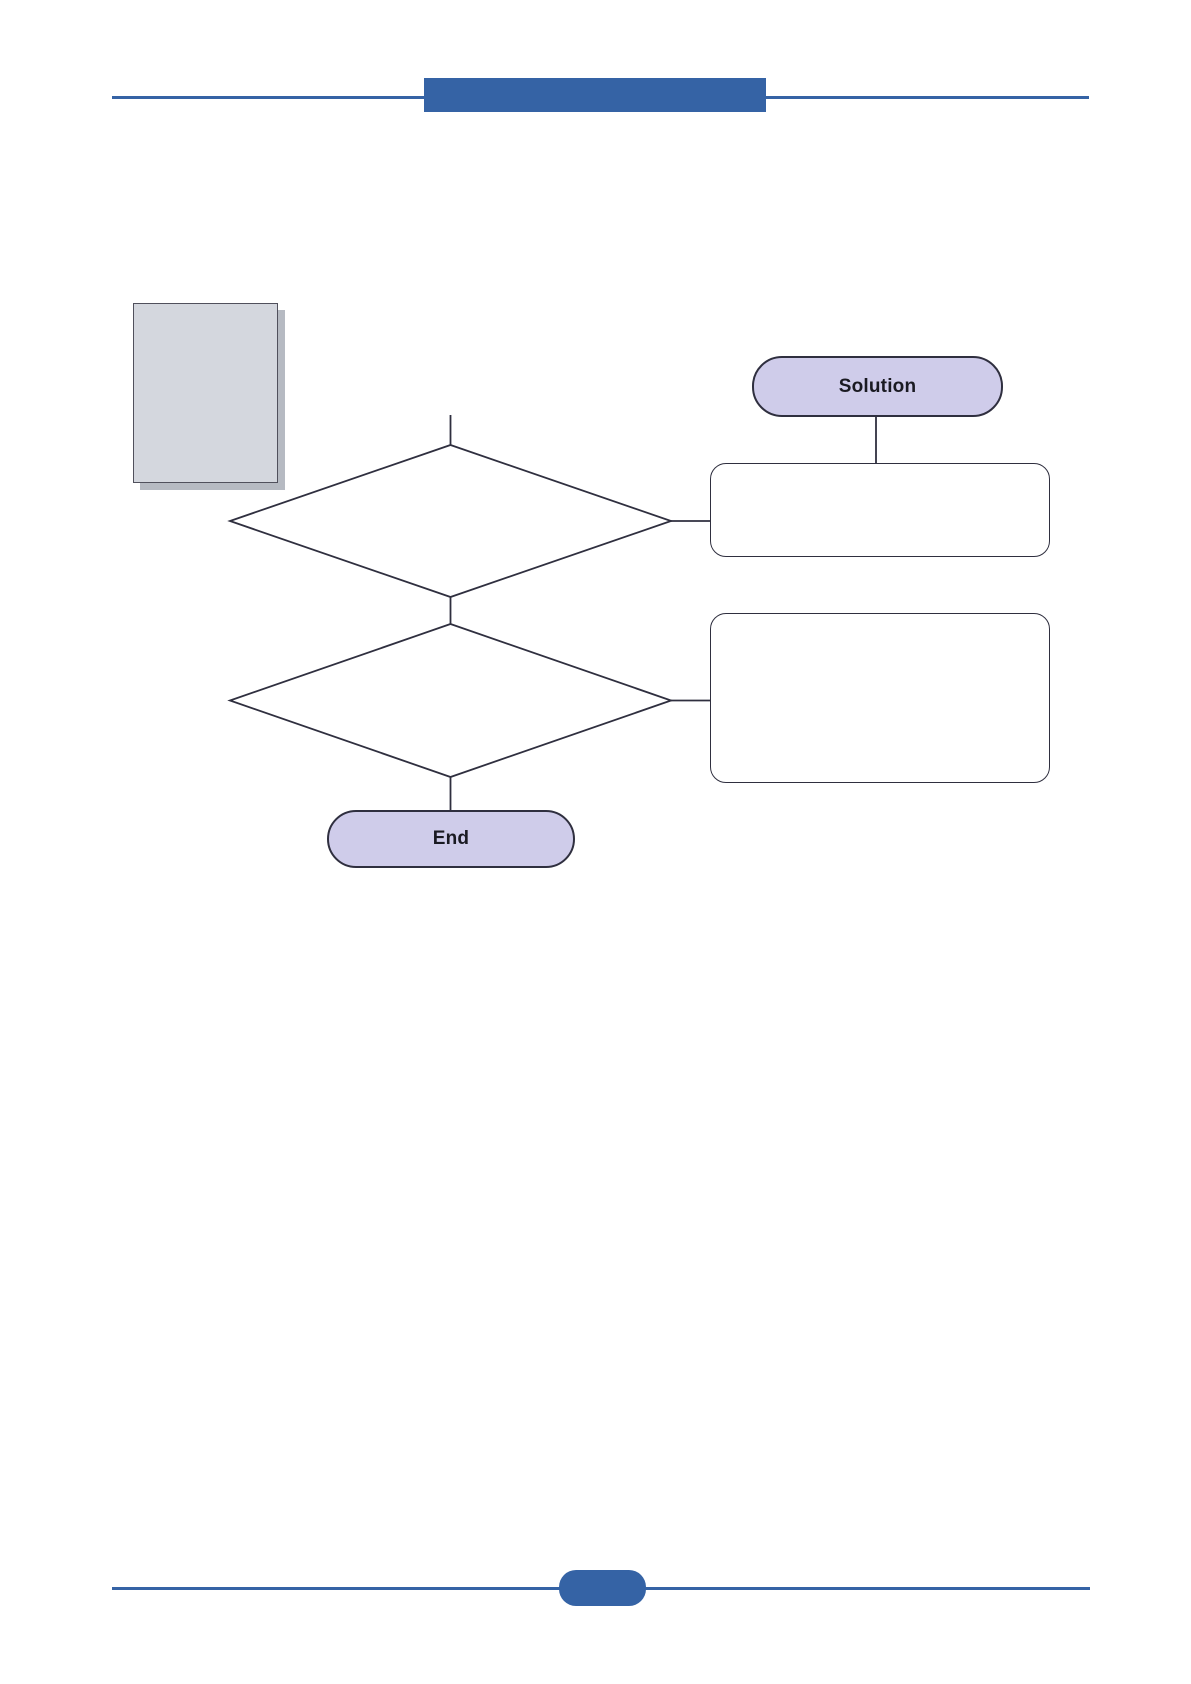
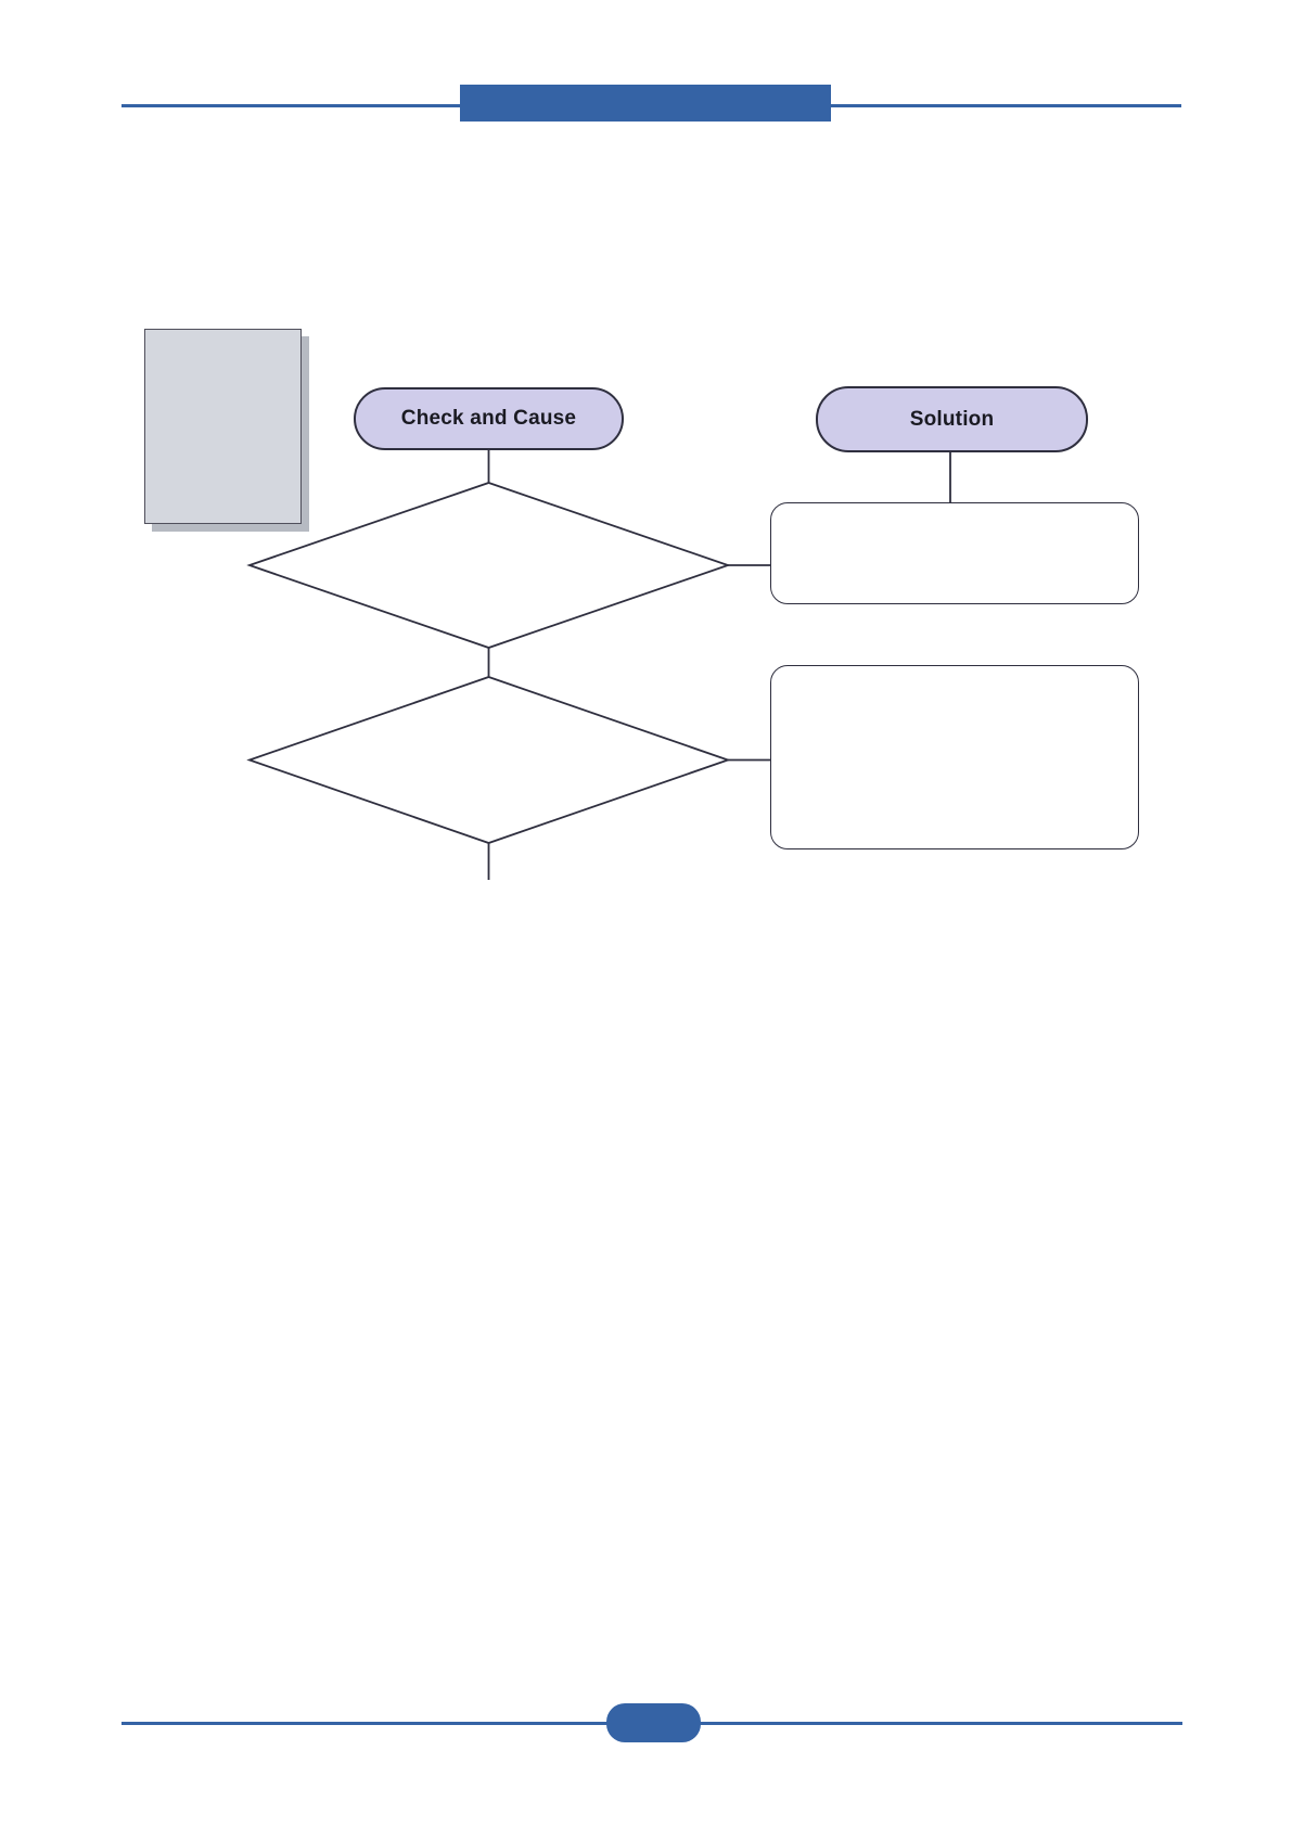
+ Check and Cause
  Solution
- End
